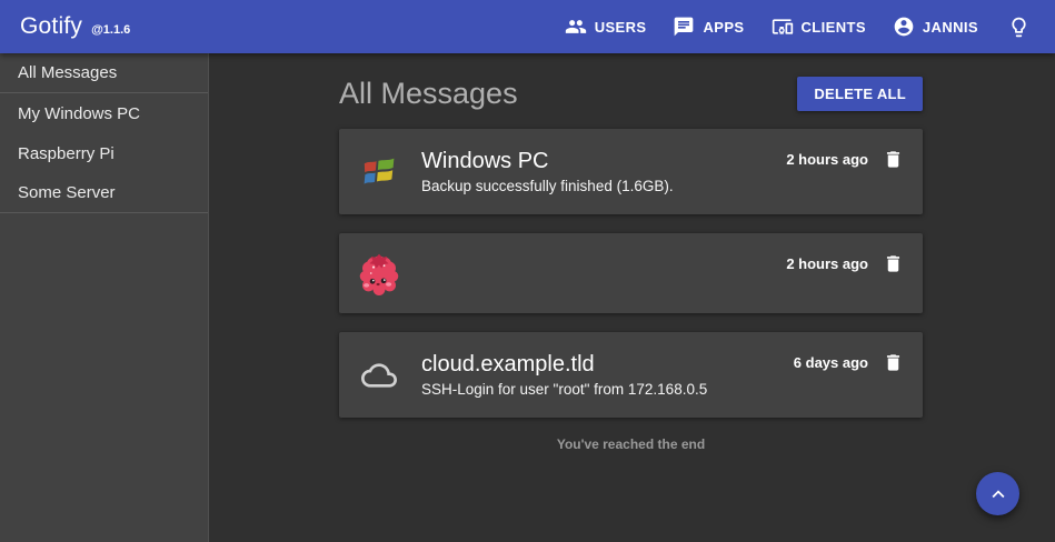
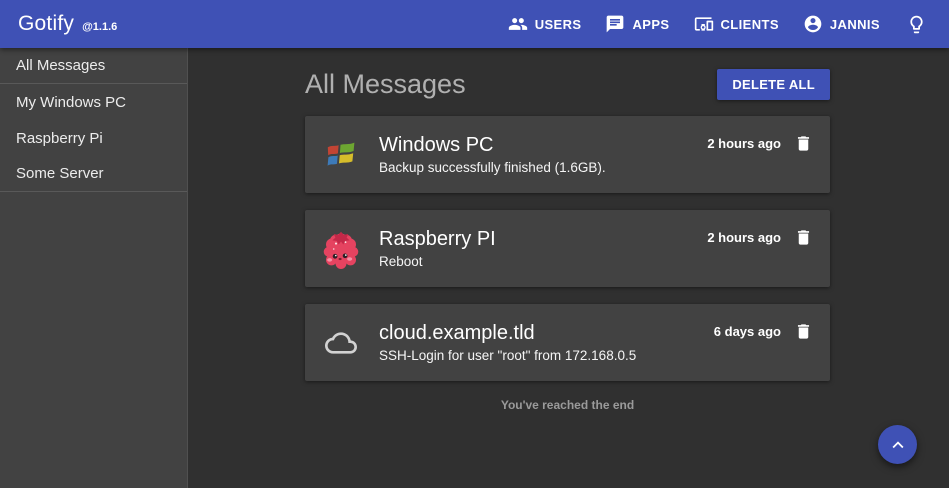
  Gotify
  @1.1.6
  USERS
  APPS
  CLIENTS
  JANNIS
  All Messages
  My Windows PC
  Raspberry Pi
  Some Server
  All Messages
  DELETE ALL
  Windows PC
  Backup successfully finished (1.6GB).
  2 hours ago
+ Raspberry PI
+ Reboot
  2 hours ago
  cloud.example.tld
  SSH-Login for user "root" from 172.168.0.5
  6 days ago
  You've reached the end
